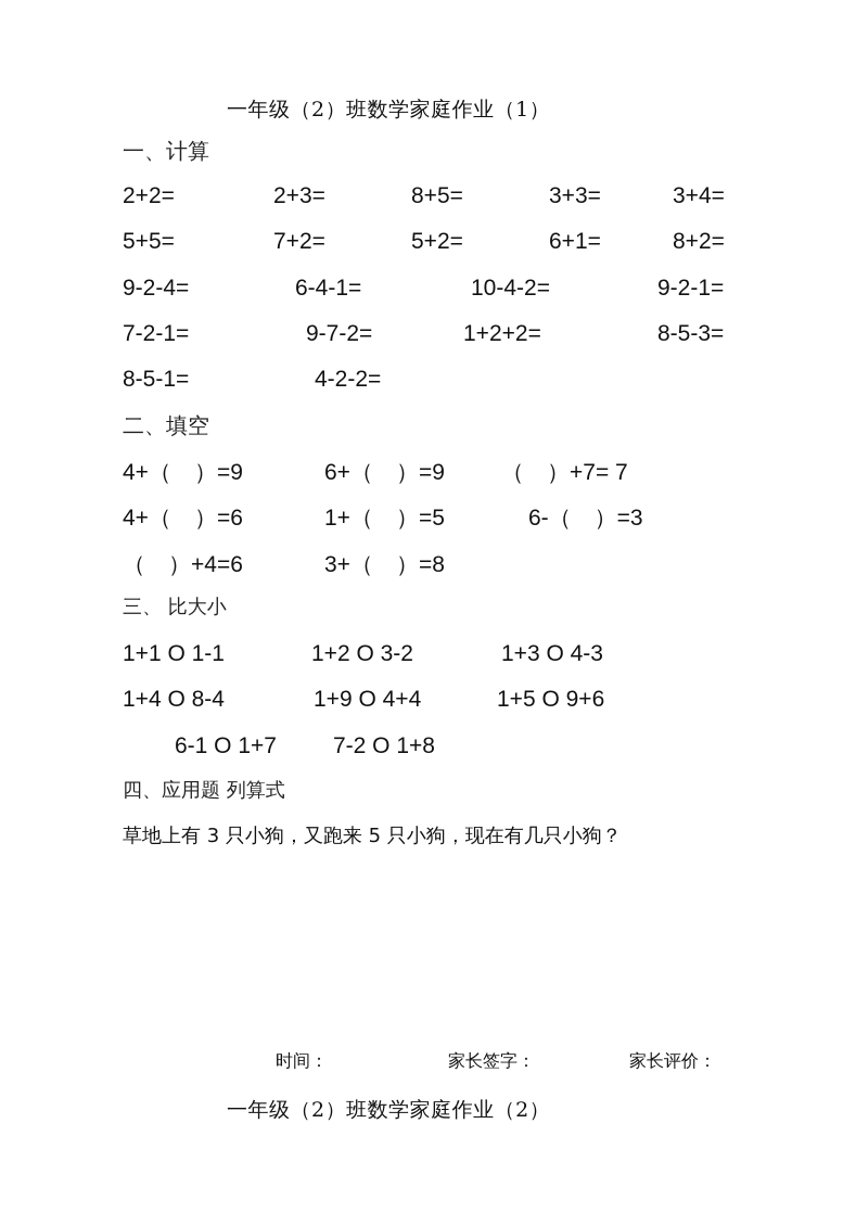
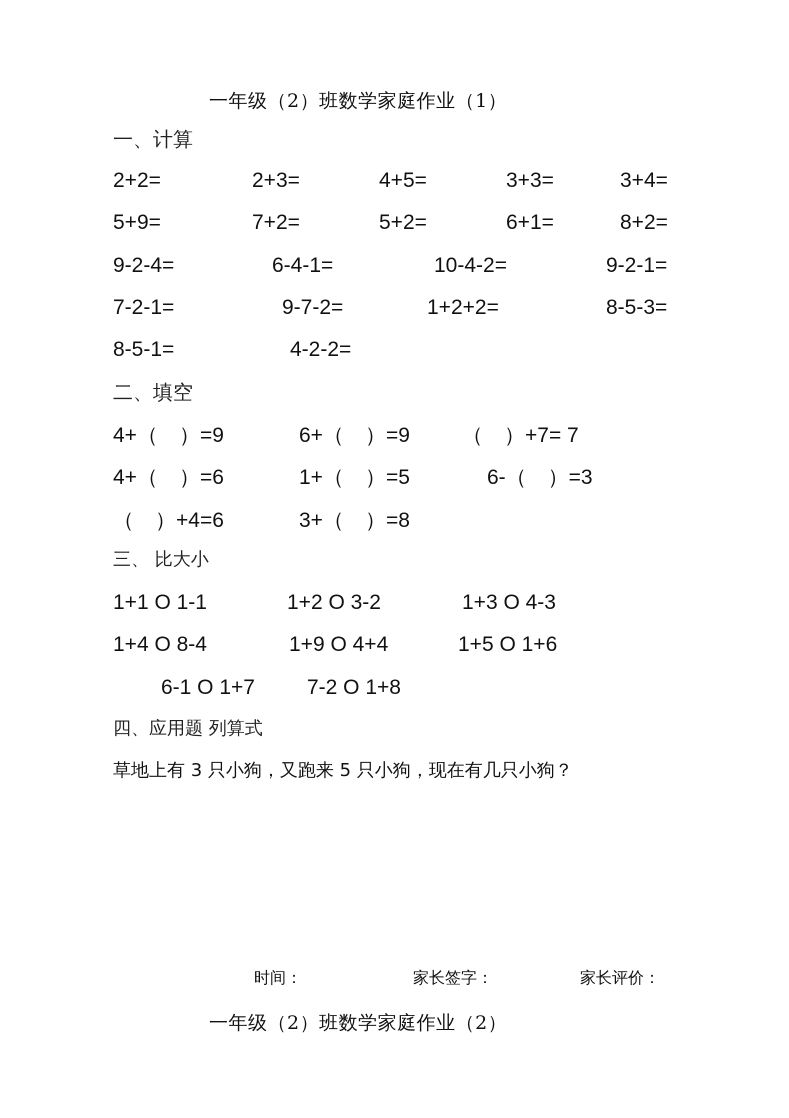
  一年级（2）班数学家庭作业（1）
  一、计算
  2+2=
  2+3=
- 8+5=
+ 4+5=
  3+3=
  3+4=
- 5+5=
+ 5+9=
  7+2=
  5+2=
  6+1=
  8+2=
  9-2-4=
  6-4-1=
  10-4-2=
  9-2-1=
  7-2-1=
  9-7-2=
  1+2+2=
  8-5-3=
  8-5-1=
  4-2-2=
  二、填空
  4+（ ）=9
  6+（ ）=9
  （ ）+7= 7
  4+（ ）=6
  1+（ ）=5
  6-（ ）=3
  （ ）+4=6
  3+（ ）=8
  三、 比大小
  1+1 O 1-1
  1+2 O 3-2
  1+3 O 4-3
  1+4 O 8-4
  1+9 O 4+4
- 1+5 O 9+6
+ 1+5 O 1+6
  6-1 O 1+7
  7-2 O 1+8
  四、应用题 列算式
  草地上有 3 只小狗，又跑来 5 只小狗，现在有几只小狗？
  时间：
  家长签字：
  家长评价：
  一年级（2）班数学家庭作业（2）
